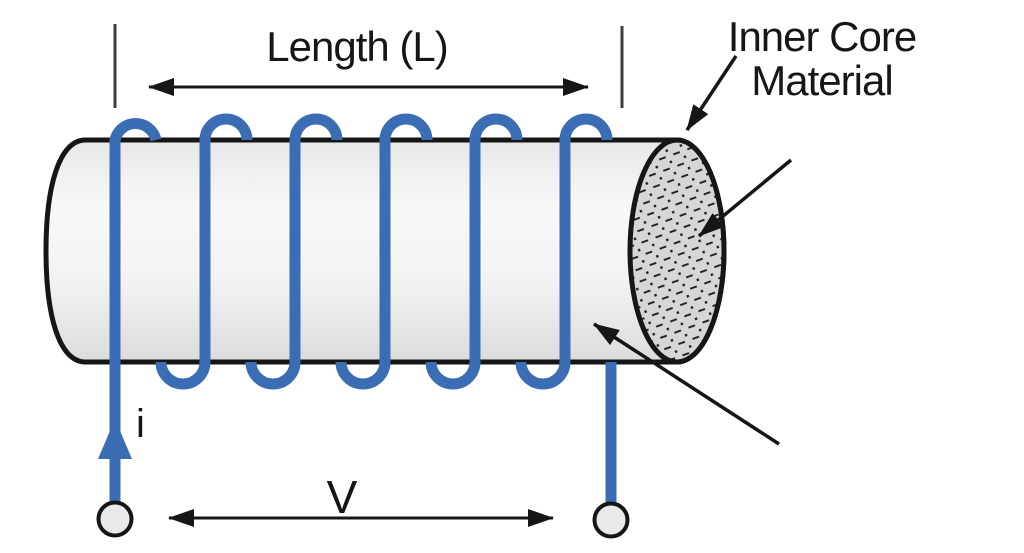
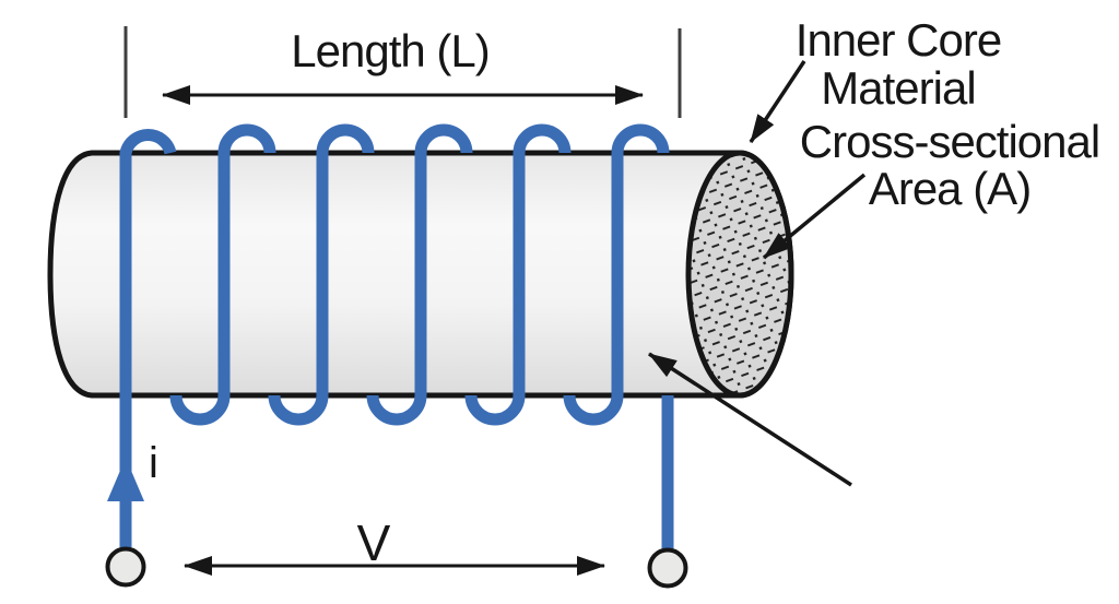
  Length (L)
  Inner Core
  Material
+ Cross-sectional
+ Area (A)
  i
  V
